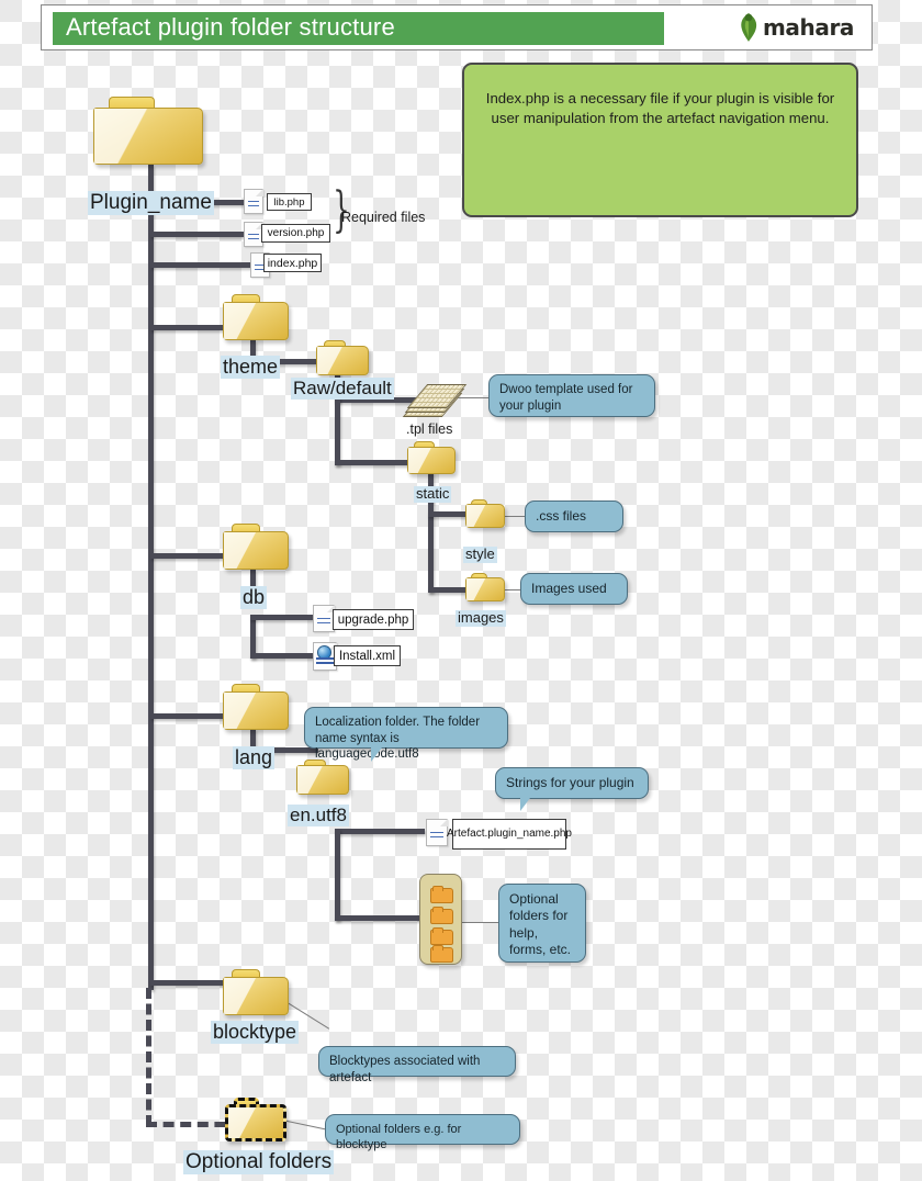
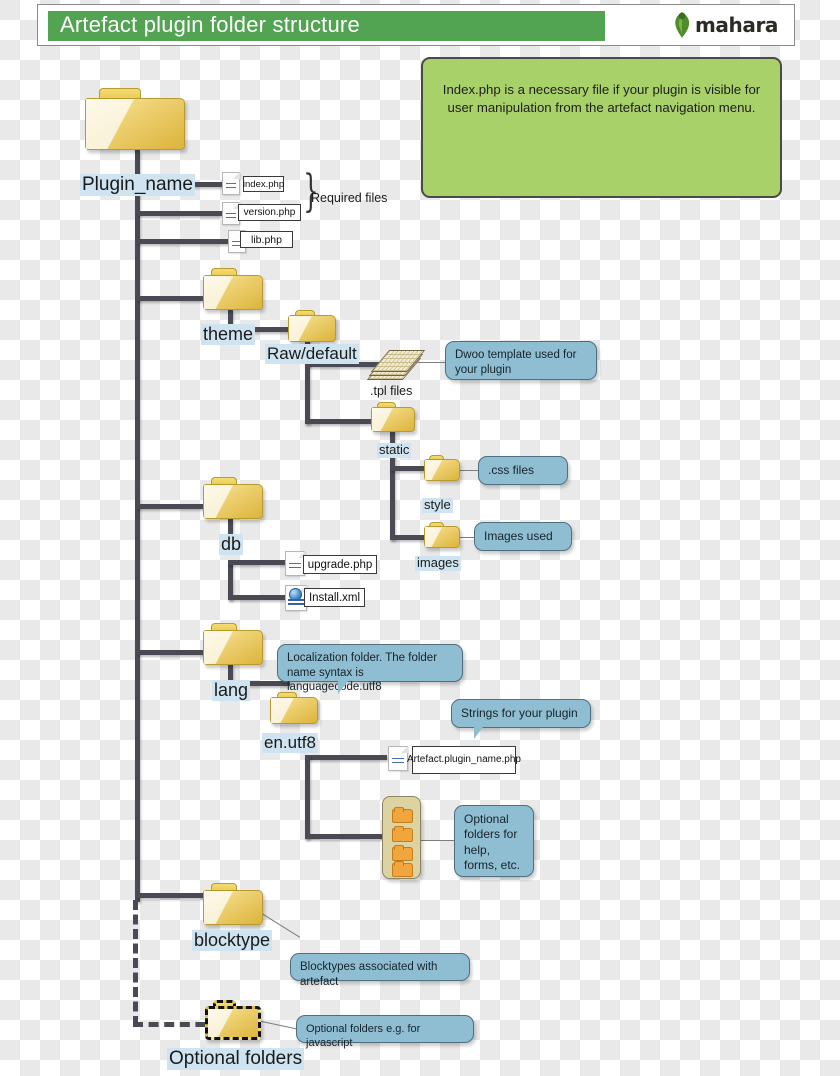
  Artefact plugin folder structure
  mahara
  Index.php is a necessary file if your plugin is visible for user manipulation from the artefact navigation menu.
  Plugin_name
  theme
  Raw/default
  .tpl files
  static
  style
  images
  db
  lang
  en.utf8
  blocktype
  Optional folders
- lib.php
+ index.php
  version.php
- index.php
+ lib.php
  upgrade.php
  Install.xml
  Artefact.plugin_name.php
  }
  Required files
  Dwoo template used for your plugin
  .css files
  Images used
  Localization folder. The folder name syntax is languagecode.utf8
  Strings for your plugin
  Optional folders for help, forms, etc.
  Blocktypes associated with artefact
- Optional folders e.g. for blocktype
+ Optional folders e.g. for javascript
